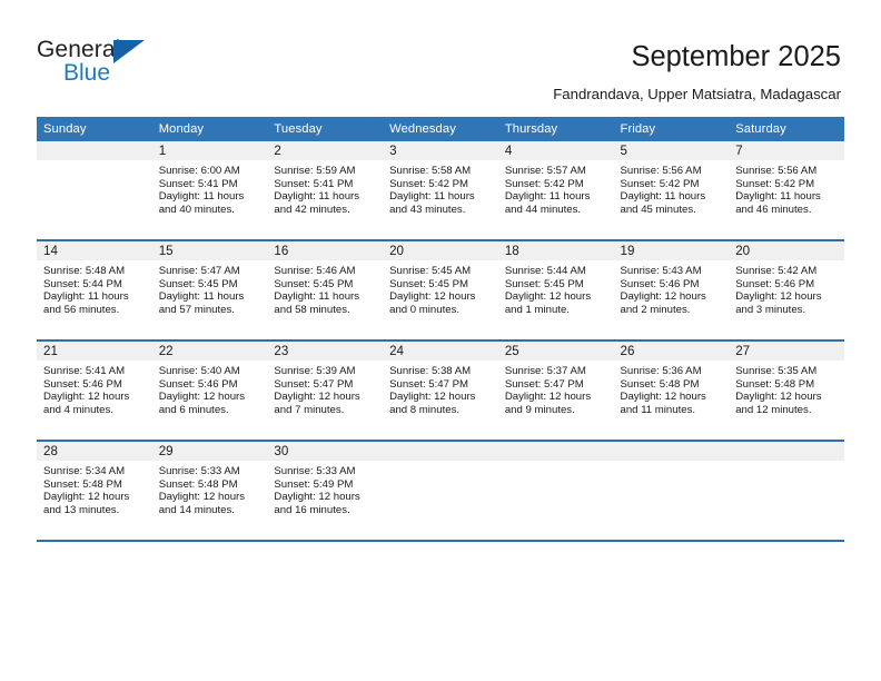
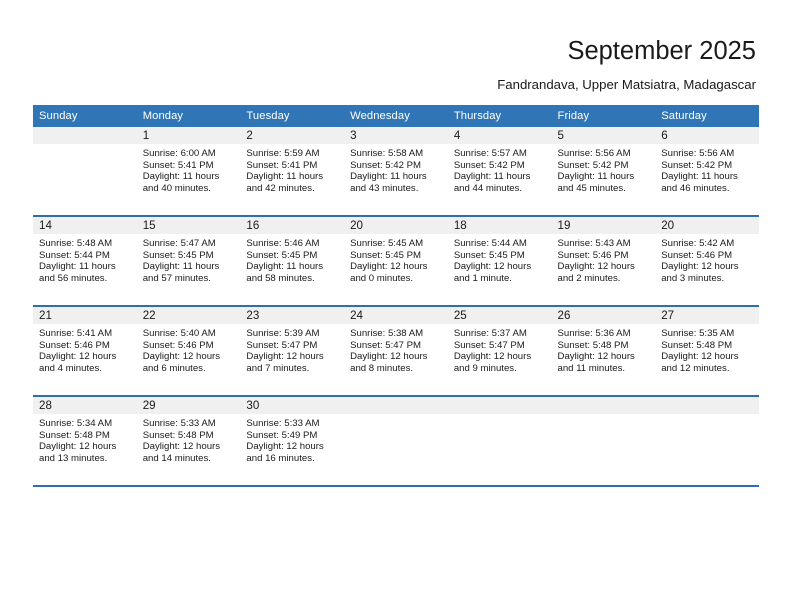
- General
- Blue
  September 2025
  Fandrandava, Upper Matsiatra, Madagascar
  Sunday	Monday	Tuesday	Wednesday	Thursday	Friday	Saturday
- 	1Sunrise: 6:00 AMSunset: 5:41 PMDaylight: 11 hoursand 40 minutes.	2Sunrise: 5:59 AMSunset: 5:41 PMDaylight: 11 hoursand 42 minutes.	3Sunrise: 5:58 AMSunset: 5:42 PMDaylight: 11 hoursand 43 minutes.	4Sunrise: 5:57 AMSunset: 5:42 PMDaylight: 11 hoursand 44 minutes.	5Sunrise: 5:56 AMSunset: 5:42 PMDaylight: 11 hoursand 45 minutes.	7Sunrise: 5:56 AMSunset: 5:42 PMDaylight: 11 hoursand 46 minutes.
+ 	1Sunrise: 6:00 AMSunset: 5:41 PMDaylight: 11 hoursand 40 minutes.	2Sunrise: 5:59 AMSunset: 5:41 PMDaylight: 11 hoursand 42 minutes.	3Sunrise: 5:58 AMSunset: 5:42 PMDaylight: 11 hoursand 43 minutes.	4Sunrise: 5:57 AMSunset: 5:42 PMDaylight: 11 hoursand 44 minutes.	5Sunrise: 5:56 AMSunset: 5:42 PMDaylight: 11 hoursand 45 minutes.	6Sunrise: 5:56 AMSunset: 5:42 PMDaylight: 11 hoursand 46 minutes.
  14Sunrise: 5:48 AMSunset: 5:44 PMDaylight: 11 hoursand 56 minutes.	15Sunrise: 5:47 AMSunset: 5:45 PMDaylight: 11 hoursand 57 minutes.	16Sunrise: 5:46 AMSunset: 5:45 PMDaylight: 11 hoursand 58 minutes.	20Sunrise: 5:45 AMSunset: 5:45 PMDaylight: 12 hoursand 0 minutes.	18Sunrise: 5:44 AMSunset: 5:45 PMDaylight: 12 hoursand 1 minute.	19Sunrise: 5:43 AMSunset: 5:46 PMDaylight: 12 hoursand 2 minutes.	20Sunrise: 5:42 AMSunset: 5:46 PMDaylight: 12 hoursand 3 minutes.
  21Sunrise: 5:41 AMSunset: 5:46 PMDaylight: 12 hoursand 4 minutes.	22Sunrise: 5:40 AMSunset: 5:46 PMDaylight: 12 hoursand 6 minutes.	23Sunrise: 5:39 AMSunset: 5:47 PMDaylight: 12 hoursand 7 minutes.	24Sunrise: 5:38 AMSunset: 5:47 PMDaylight: 12 hoursand 8 minutes.	25Sunrise: 5:37 AMSunset: 5:47 PMDaylight: 12 hoursand 9 minutes.	26Sunrise: 5:36 AMSunset: 5:48 PMDaylight: 12 hoursand 11 minutes.	27Sunrise: 5:35 AMSunset: 5:48 PMDaylight: 12 hoursand 12 minutes.
  28Sunrise: 5:34 AMSunset: 5:48 PMDaylight: 12 hoursand 13 minutes.	29Sunrise: 5:33 AMSunset: 5:48 PMDaylight: 12 hoursand 14 minutes.	30Sunrise: 5:33 AMSunset: 5:49 PMDaylight: 12 hoursand 16 minutes.
